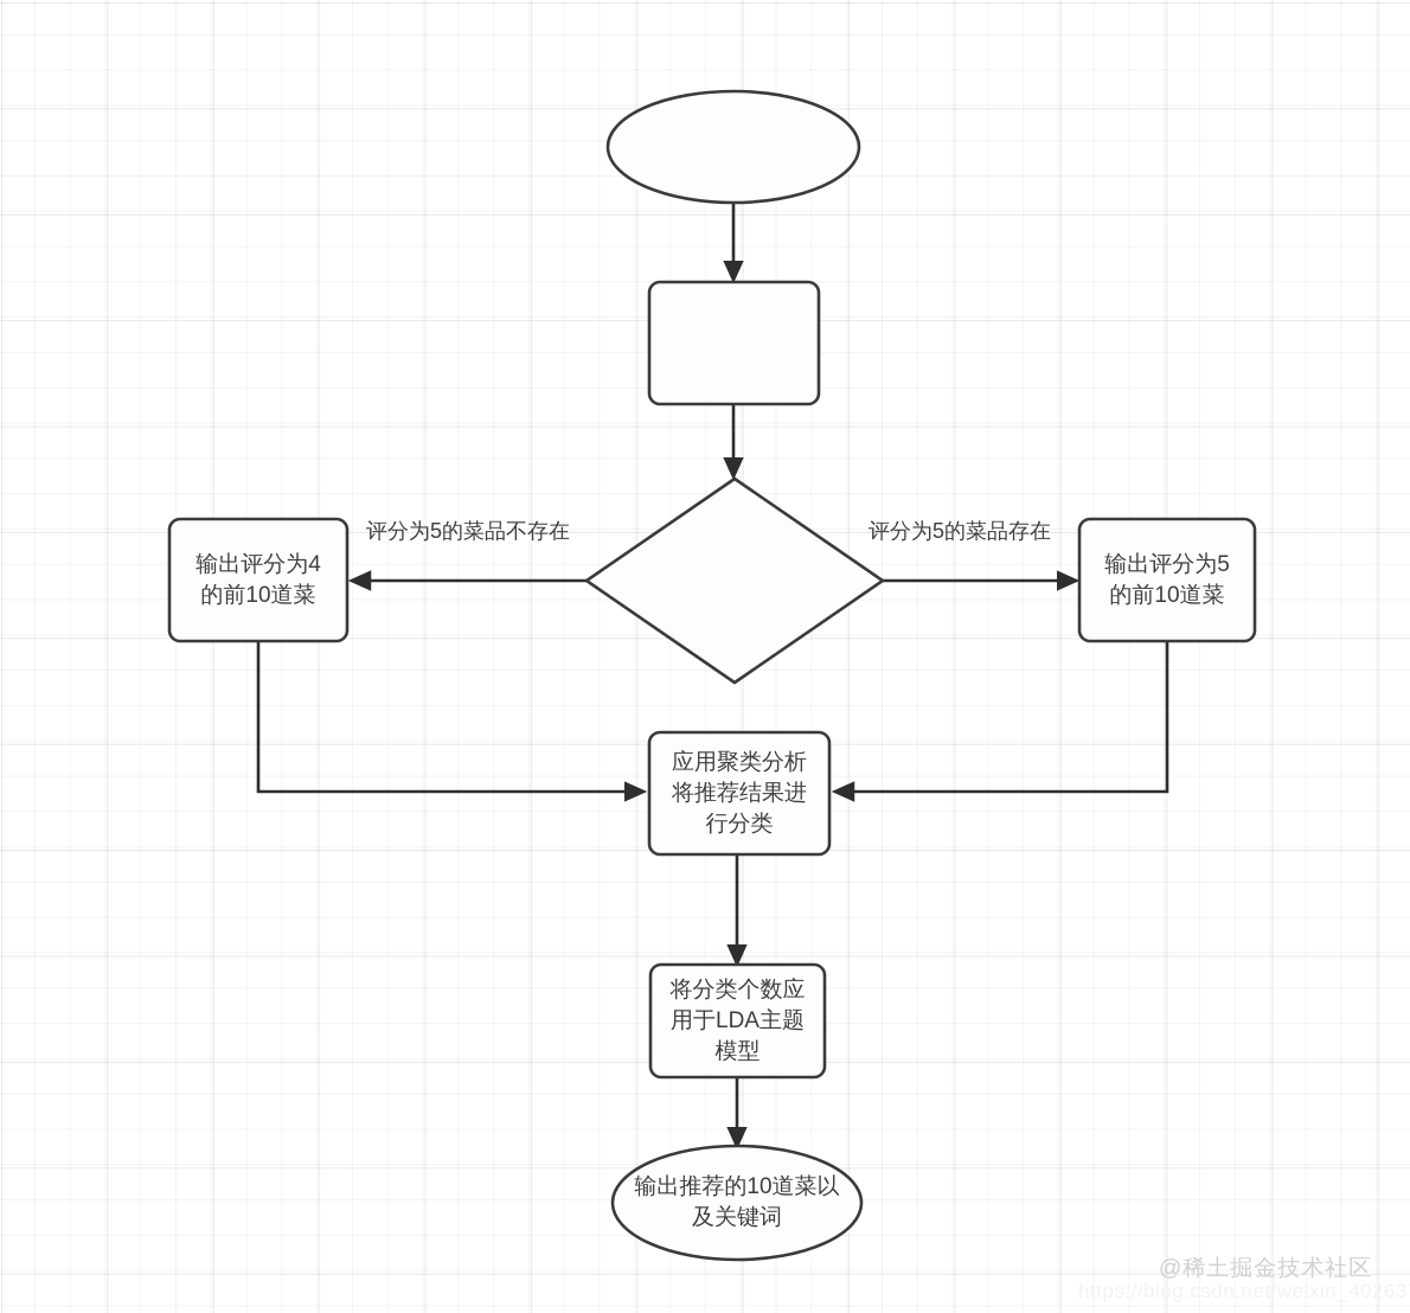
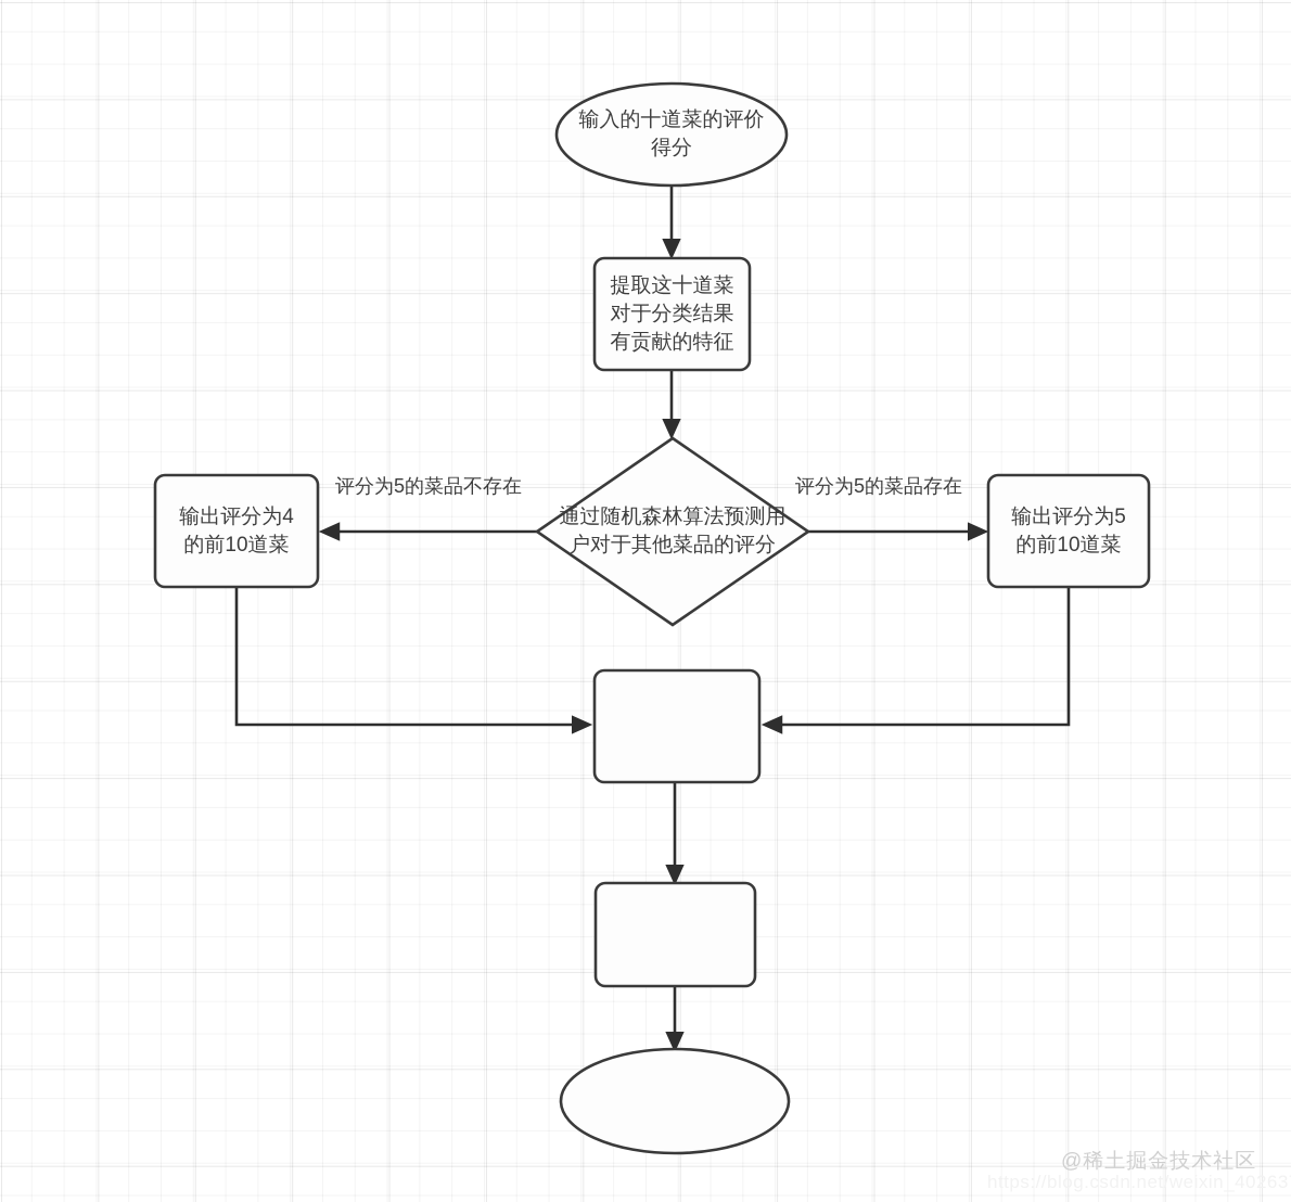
+ 输入的十道菜的评价
+ 得分
+ 提取这十道菜
+ 对于分类结果
+ 有贡献的特征
+ 通过随机森林算法预测用
+ 户对于其他菜品的评分
  输出评分为4
  的前10道菜
  输出评分为5
  的前10道菜
- 应用聚类分析
- 将推荐结果进
- 行分类
- 将分类个数应
- 用于LDA主题
- 模型
- 输出推荐的10道菜以
- 及关键词
  评分为5的菜品不存在
  评分为5的菜品存在
  @稀土掘金技术社区
